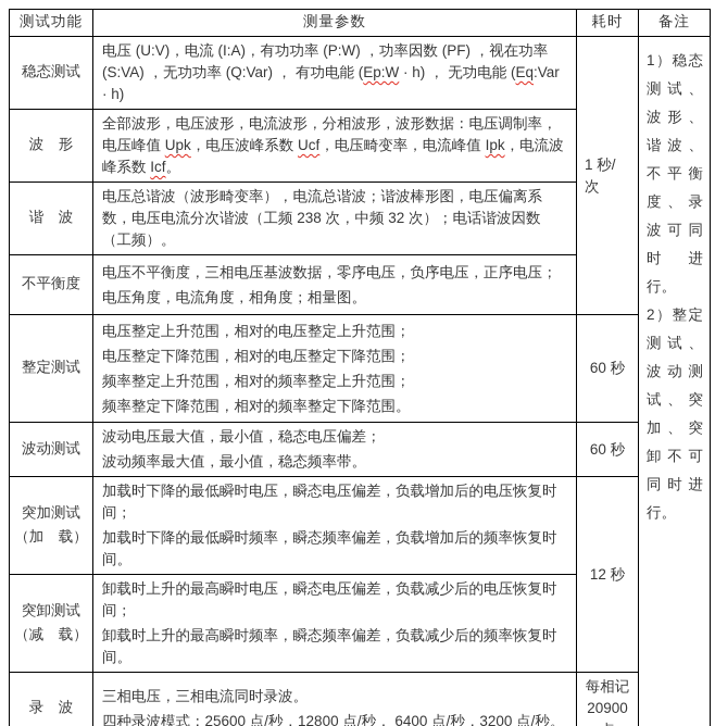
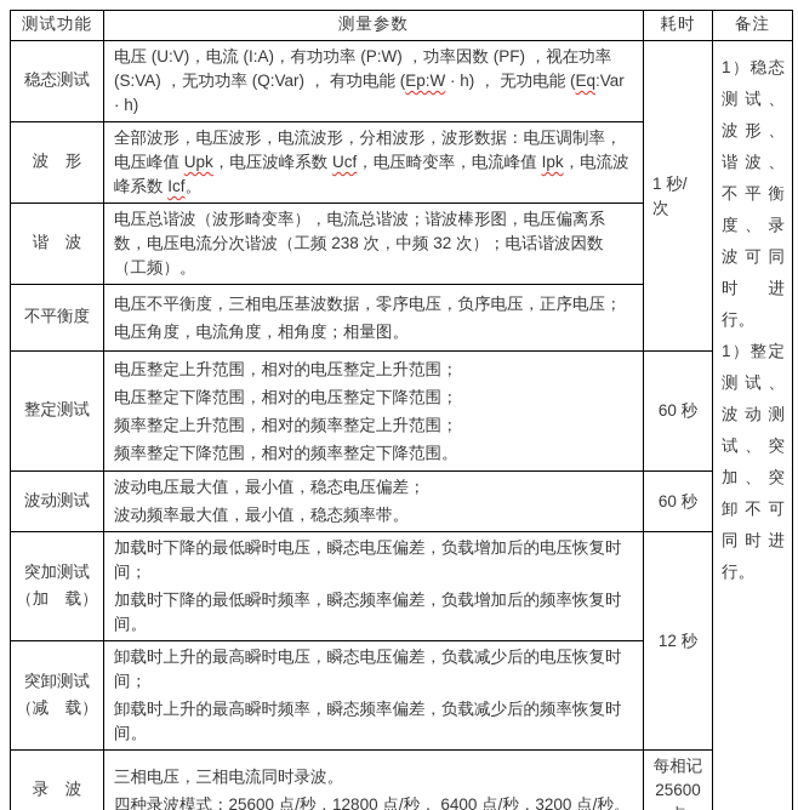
  测试功能	测量参数	耗时	备注
- 稳态测试	电压 (U:V)，电流 (I:A)，有功功率 (P:W) ，功率因数 (PF) ，视在功率 (S:VA) ，无功功率 (Q:Var) ， 有功电能 (Ep:W · h) ， 无功电能 (Eq:Var · h)	1 秒/次	1）稳态测试、波形、谐波、不平衡度、录波可同时进行。2）整定测试、波动测试、突加、突卸不可同时进行。
+ 稳态测试	电压 (U:V)，电流 (I:A)，有功功率 (P:W) ，功率因数 (PF) ，视在功率 (S:VA) ，无功功率 (Q:Var) ， 有功电能 (Ep:W · h) ， 无功电能 (Eq:Var · h)	1 秒/次	1）稳态测试、波形、谐波、不平衡度、录波可同时进行。1）整定测试、波动测试、突加、突卸不可同时进行。
  波 形	全部波形，电压波形，电流波形，分相波形，波形数据：电压调制率，电压峰值 Upk，电压波峰系数 Ucf，电压畸变率，电流峰值 Ipk，电流波峰系数 Icf。
  谐 波	电压总谐波（波形畸变率），电流总谐波；谐波棒形图，电压偏离系数，电压电流分次谐波（工频 238 次，中频 32 次）；电话谐波因数（工频）。
  不平衡度	电压不平衡度，三相电压基波数据，零序电压，负序电压，正序电压；电压角度，电流角度，相角度；相量图。
  整定测试	电压整定上升范围，相对的电压整定上升范围；电压整定下降范围，相对的电压整定下降范围；频率整定上升范围，相对的频率整定上升范围；频率整定下降范围，相对的频率整定下降范围。	60 秒
  波动测试	波动电压最大值，最小值，稳态电压偏差；波动频率最大值，最小值，稳态频率带。	60 秒
  突加测试 （加 载）	加载时下降的最低瞬时电压，瞬态电压偏差，负载增加后的电压恢复时间；加载时下降的最低瞬时频率，瞬态频率偏差，负载增加后的频率恢复时间。	12 秒
  突卸测试 （减 载）	卸载时上升的最高瞬时电压，瞬态电压偏差，负载减少后的电压恢复时间；卸载时上升的最高瞬时频率，瞬态频率偏差，负载减少后的频率恢复时间。
- 录 波	三相电压，三相电流同时录波。四种录波模式：25600 点/秒，12800 点/秒， 6400 点/秒，3200 点/秒。	每相记20900
+ 录 波	三相电压，三相电流同时录波。四种录波模式：25600 点/秒，12800 点/秒， 6400 点/秒，3200 点/秒。	每相记25600
